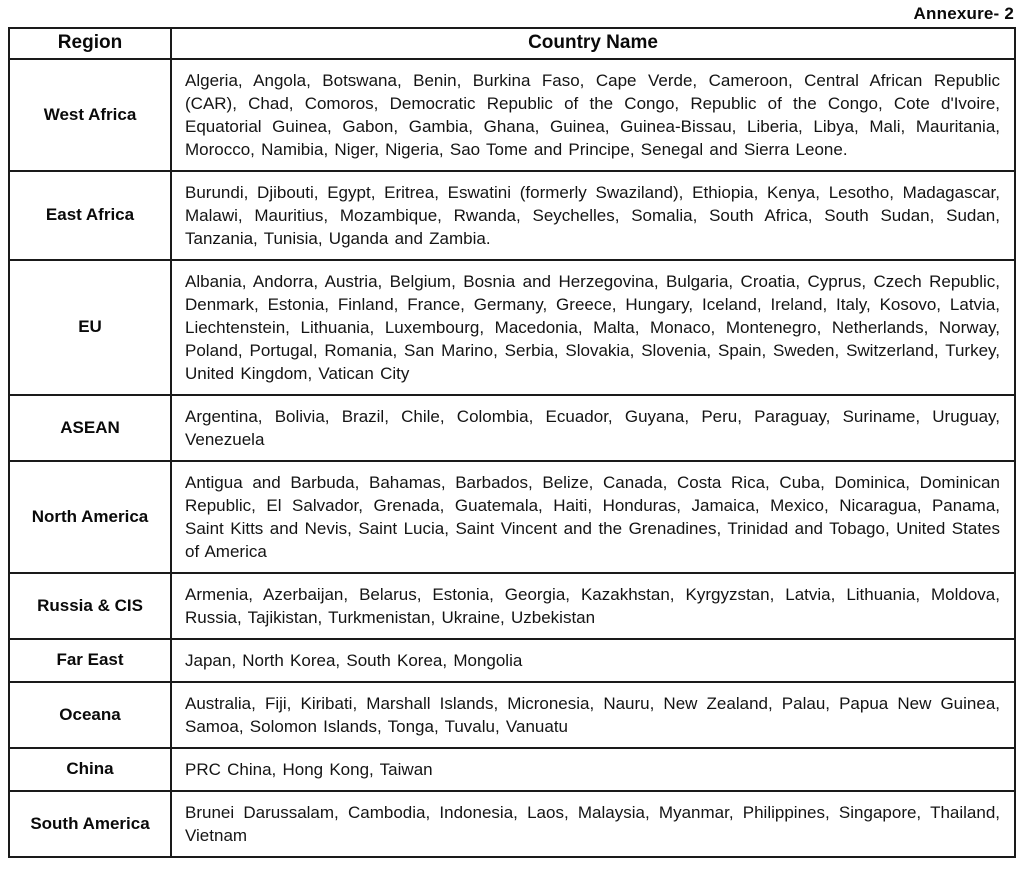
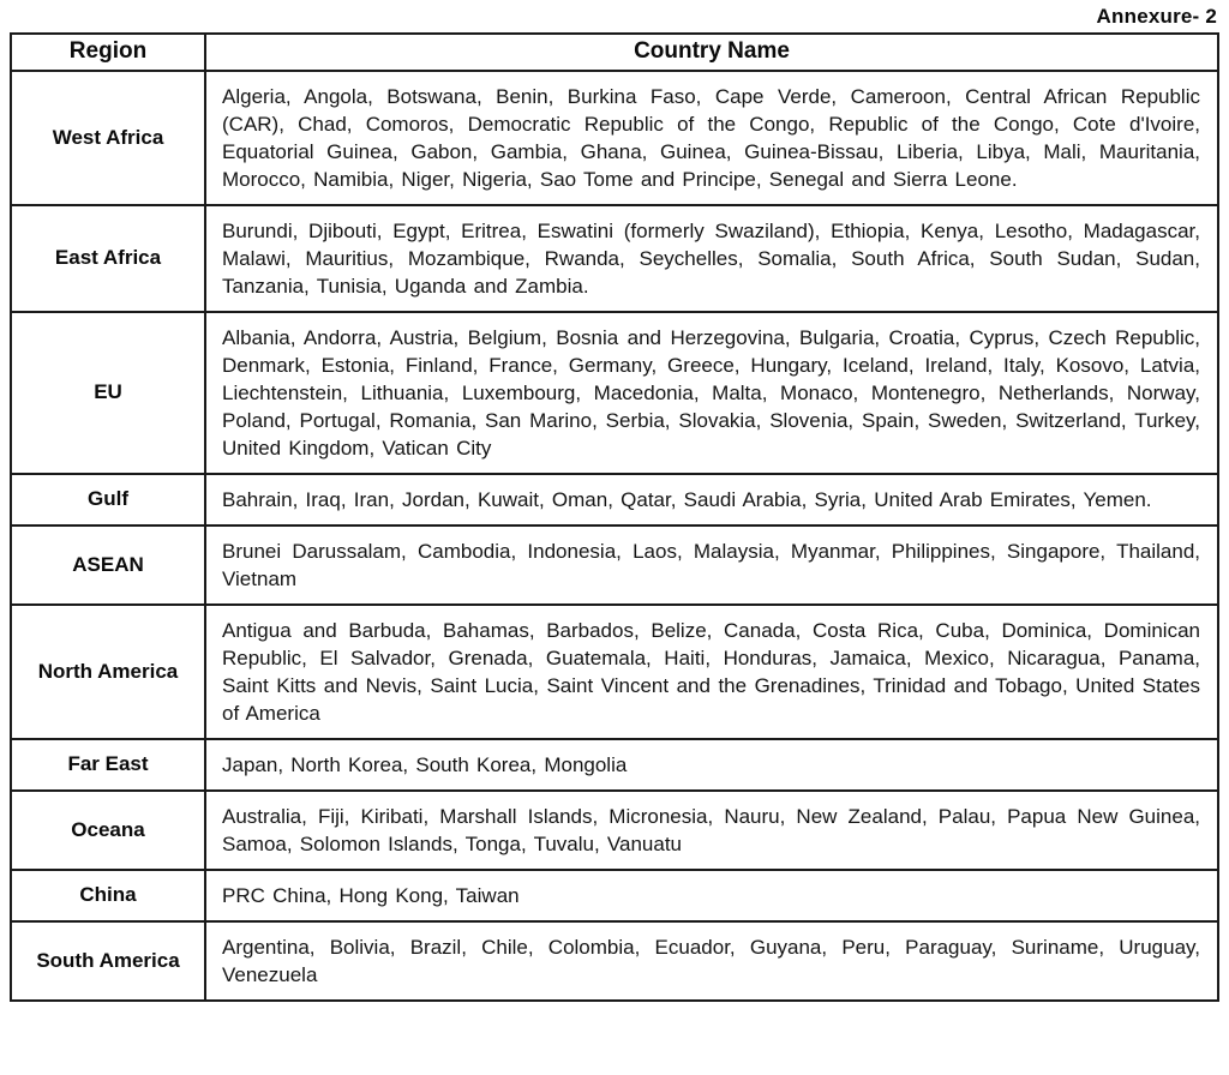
  Annexure- 2
  Region	Country Name
  West Africa	Algeria, Angola, Botswana, Benin, Burkina Faso, Cape Verde, Cameroon, Central African Republic (CAR), Chad, Comoros, Democratic Republic of the Congo, Republic of the Congo, Cote d'Ivoire, Equatorial Guinea, Gabon, Gambia, Ghana, Guinea, Guinea-Bissau, Liberia, Libya, Mali, Mauritania, Morocco, Namibia, Niger, Nigeria, Sao Tome and Principe, Senegal and Sierra Leone.
  East Africa	Burundi, Djibouti, Egypt, Eritrea, Eswatini (formerly Swaziland), Ethiopia, Kenya, Lesotho, Madagascar, Malawi, Mauritius, Mozambique, Rwanda, Seychelles, Somalia, South Africa, South Sudan, Sudan, Tanzania, Tunisia, Uganda and Zambia.
  EU	Albania, Andorra, Austria, Belgium, Bosnia and Herzegovina, Bulgaria, Croatia, Cyprus, Czech Republic, Denmark, Estonia, Finland, France, Germany, Greece, Hungary, Iceland, Ireland, Italy, Kosovo, Latvia, Liechtenstein, Lithuania, Luxembourg, Macedonia, Malta, Monaco, Montenegro, Netherlands, Norway, Poland, Portugal, Romania, San Marino, Serbia, Slovakia, Slovenia, Spain, Sweden, Switzerland, Turkey, United Kingdom, Vatican City
+ Gulf	Bahrain, Iraq, Iran, Jordan, Kuwait, Oman, Qatar, Saudi Arabia, Syria, United Arab Emirates, Yemen.
- ASEAN	Argentina, Bolivia, Brazil, Chile, Colombia, Ecuador, Guyana, Peru, Paraguay, Suriname, Uruguay, Venezuela
+ ASEAN	Brunei Darussalam, Cambodia, Indonesia, Laos, Malaysia, Myanmar, Philippines, Singapore, Thailand, Vietnam
  North America	Antigua and Barbuda, Bahamas, Barbados, Belize, Canada, Costa Rica, Cuba, Dominica, Dominican Republic, El Salvador, Grenada, Guatemala, Haiti, Honduras, Jamaica, Mexico, Nicaragua, Panama, Saint Kitts and Nevis, Saint Lucia, Saint Vincent and the Grenadines, Trinidad and Tobago, United States of America
- Russia & CIS	Armenia, Azerbaijan, Belarus, Estonia, Georgia, Kazakhstan, Kyrgyzstan, Latvia, Lithuania, Moldova, Russia, Tajikistan, Turkmenistan, Ukraine, Uzbekistan
  Far East	Japan, North Korea, South Korea, Mongolia
  Oceana	Australia, Fiji, Kiribati, Marshall Islands, Micronesia, Nauru, New Zealand, Palau, Papua New Guinea, Samoa, Solomon Islands, Tonga, Tuvalu, Vanuatu
  China	PRC China, Hong Kong, Taiwan
- South America	Brunei Darussalam, Cambodia, Indonesia, Laos, Malaysia, Myanmar, Philippines, Singapore, Thailand, Vietnam
+ South America	Argentina, Bolivia, Brazil, Chile, Colombia, Ecuador, Guyana, Peru, Paraguay, Suriname, Uruguay, Venezuela
